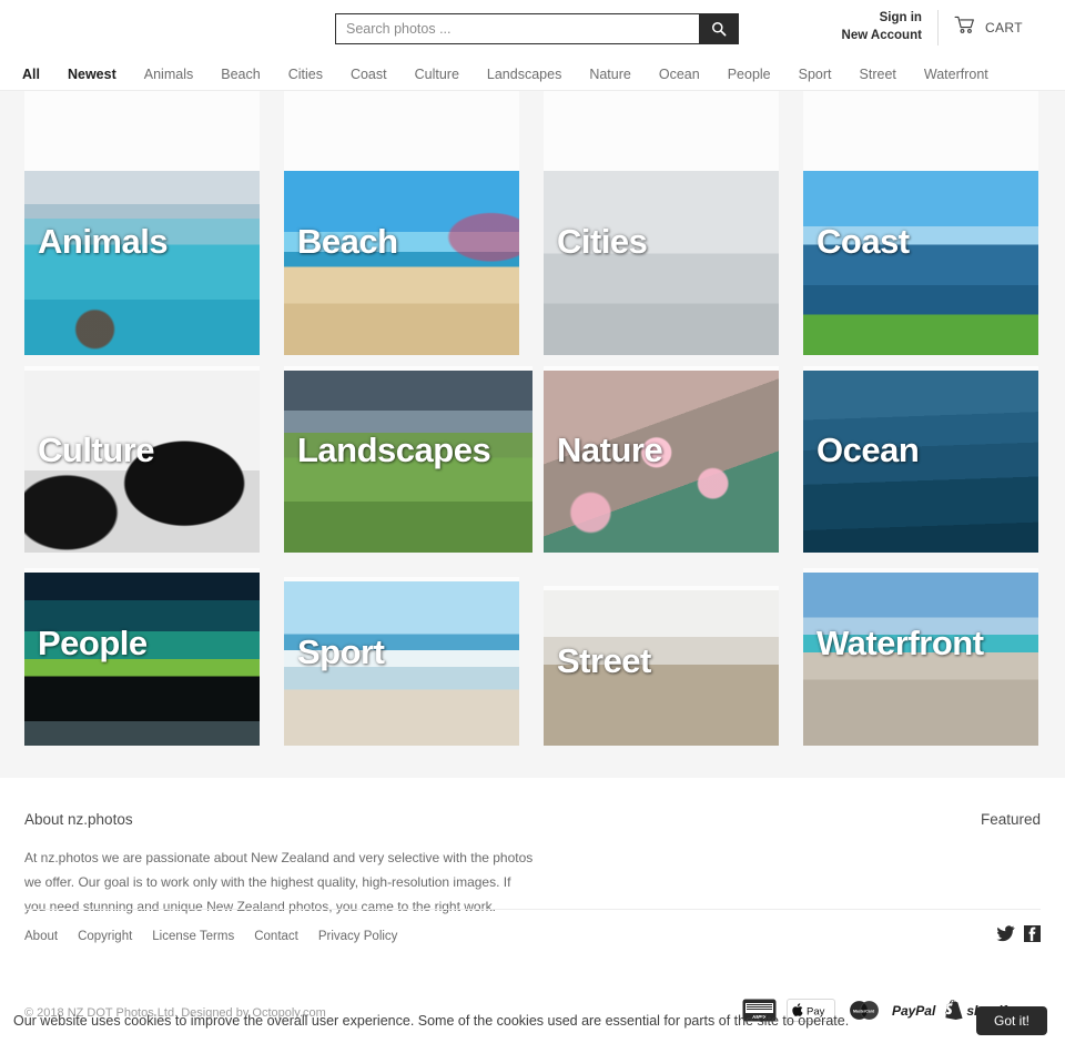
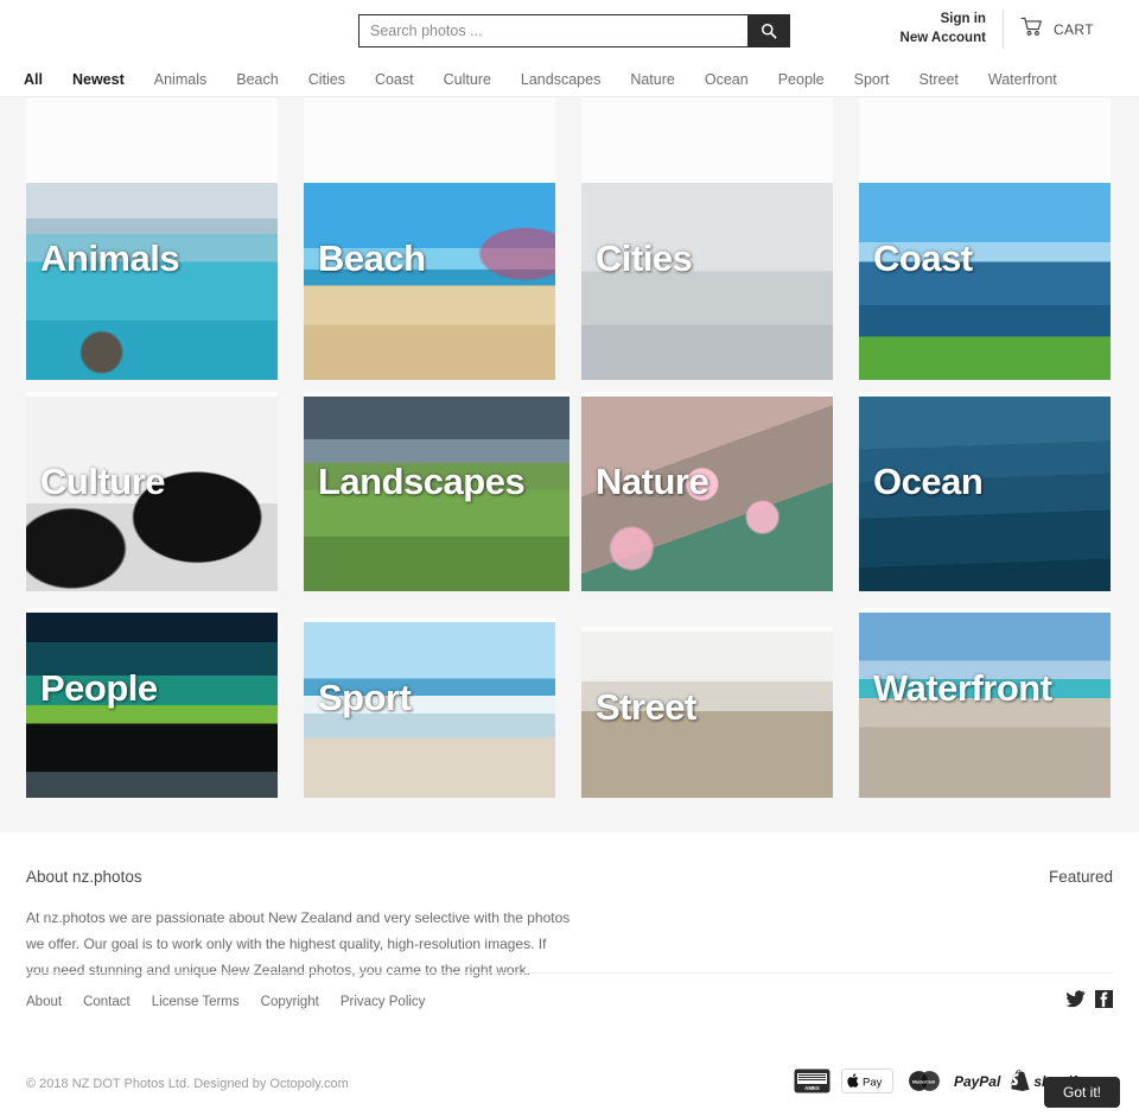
  Search photos ...
  Sign in
  New Account
  CART
  All
  Newest
  Animals
  Beach
  Cities
  Coast
  Culture
  Landscapes
  Nature
  Ocean
  People
  Sport
  Street
  Waterfront
  Animals
  Beach
  Cities
  Coast
  Culture
  Landscapes
  Nature
  Ocean
  People
  Sport
  Street
  Waterfront
  About nz.photos
  At nz.photos we are passionate about New Zealand and very selective with the photos we offer. Our goal is to work only with the highest quality, high-resolution images. If you need stunning and unique New Zealand photos, you came to the right work.
  Featured
  About
- Copyright
+ Contact
  License Terms
- Contact
+ Copyright
  Privacy Policy
  © 2018 NZ DOT Photos Ltd. Designed by Octopoly.com
  Pay
  PayPal
- Our website uses cookies to improve the overall user experience. Some of the cookies used are essential for parts of the site to operate.
  Got it!
